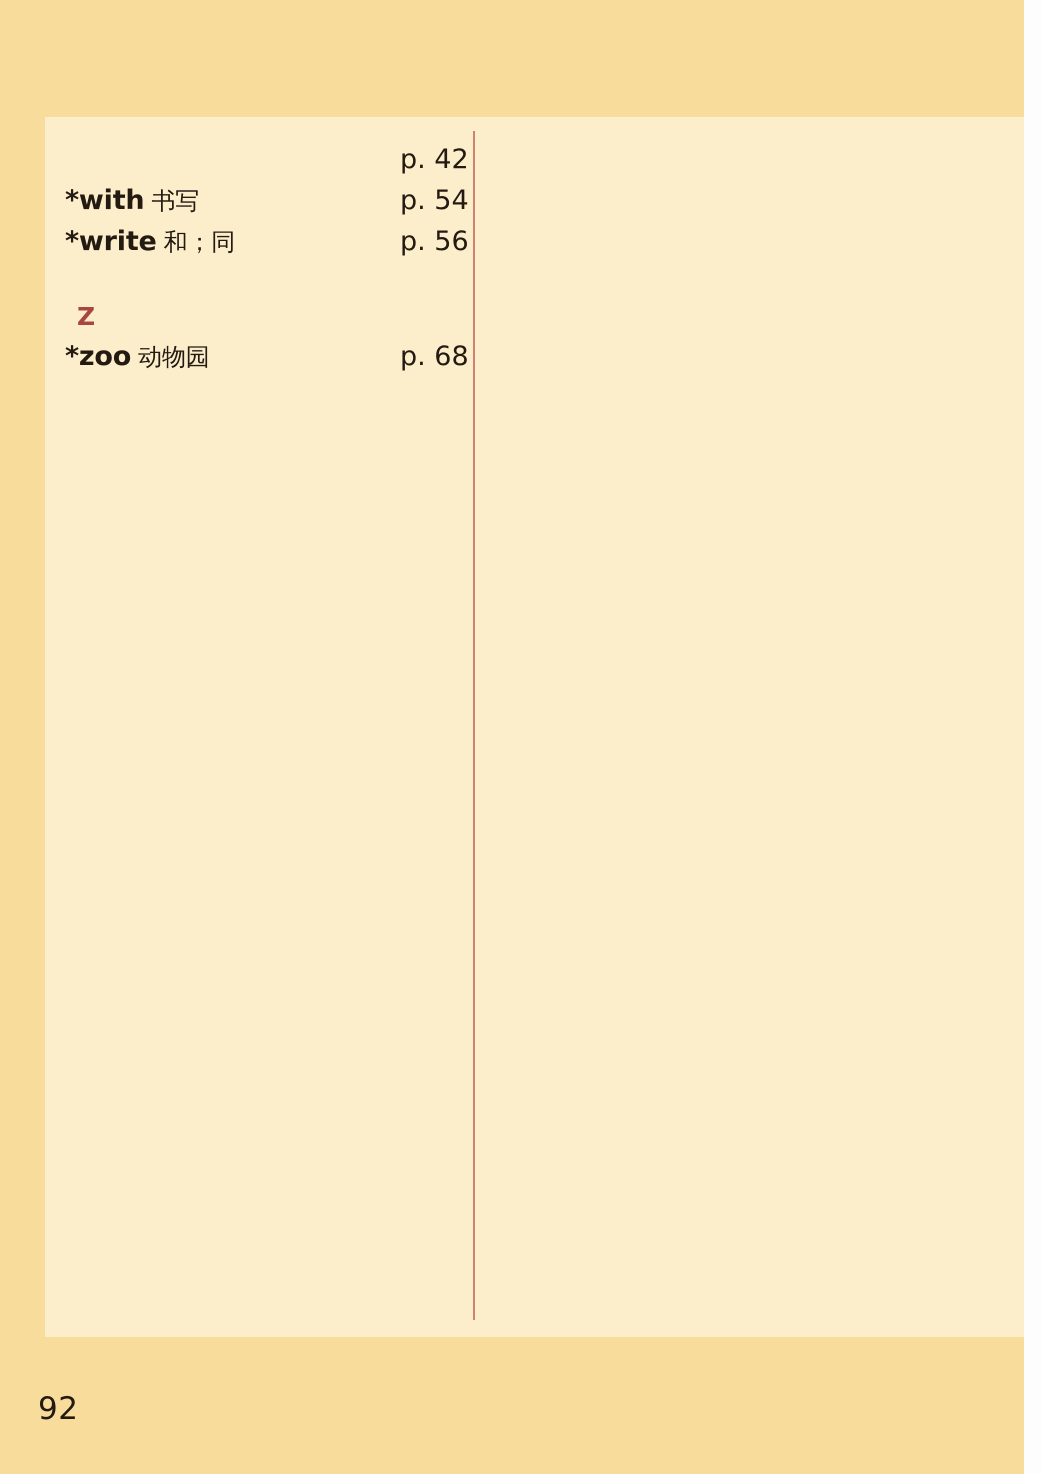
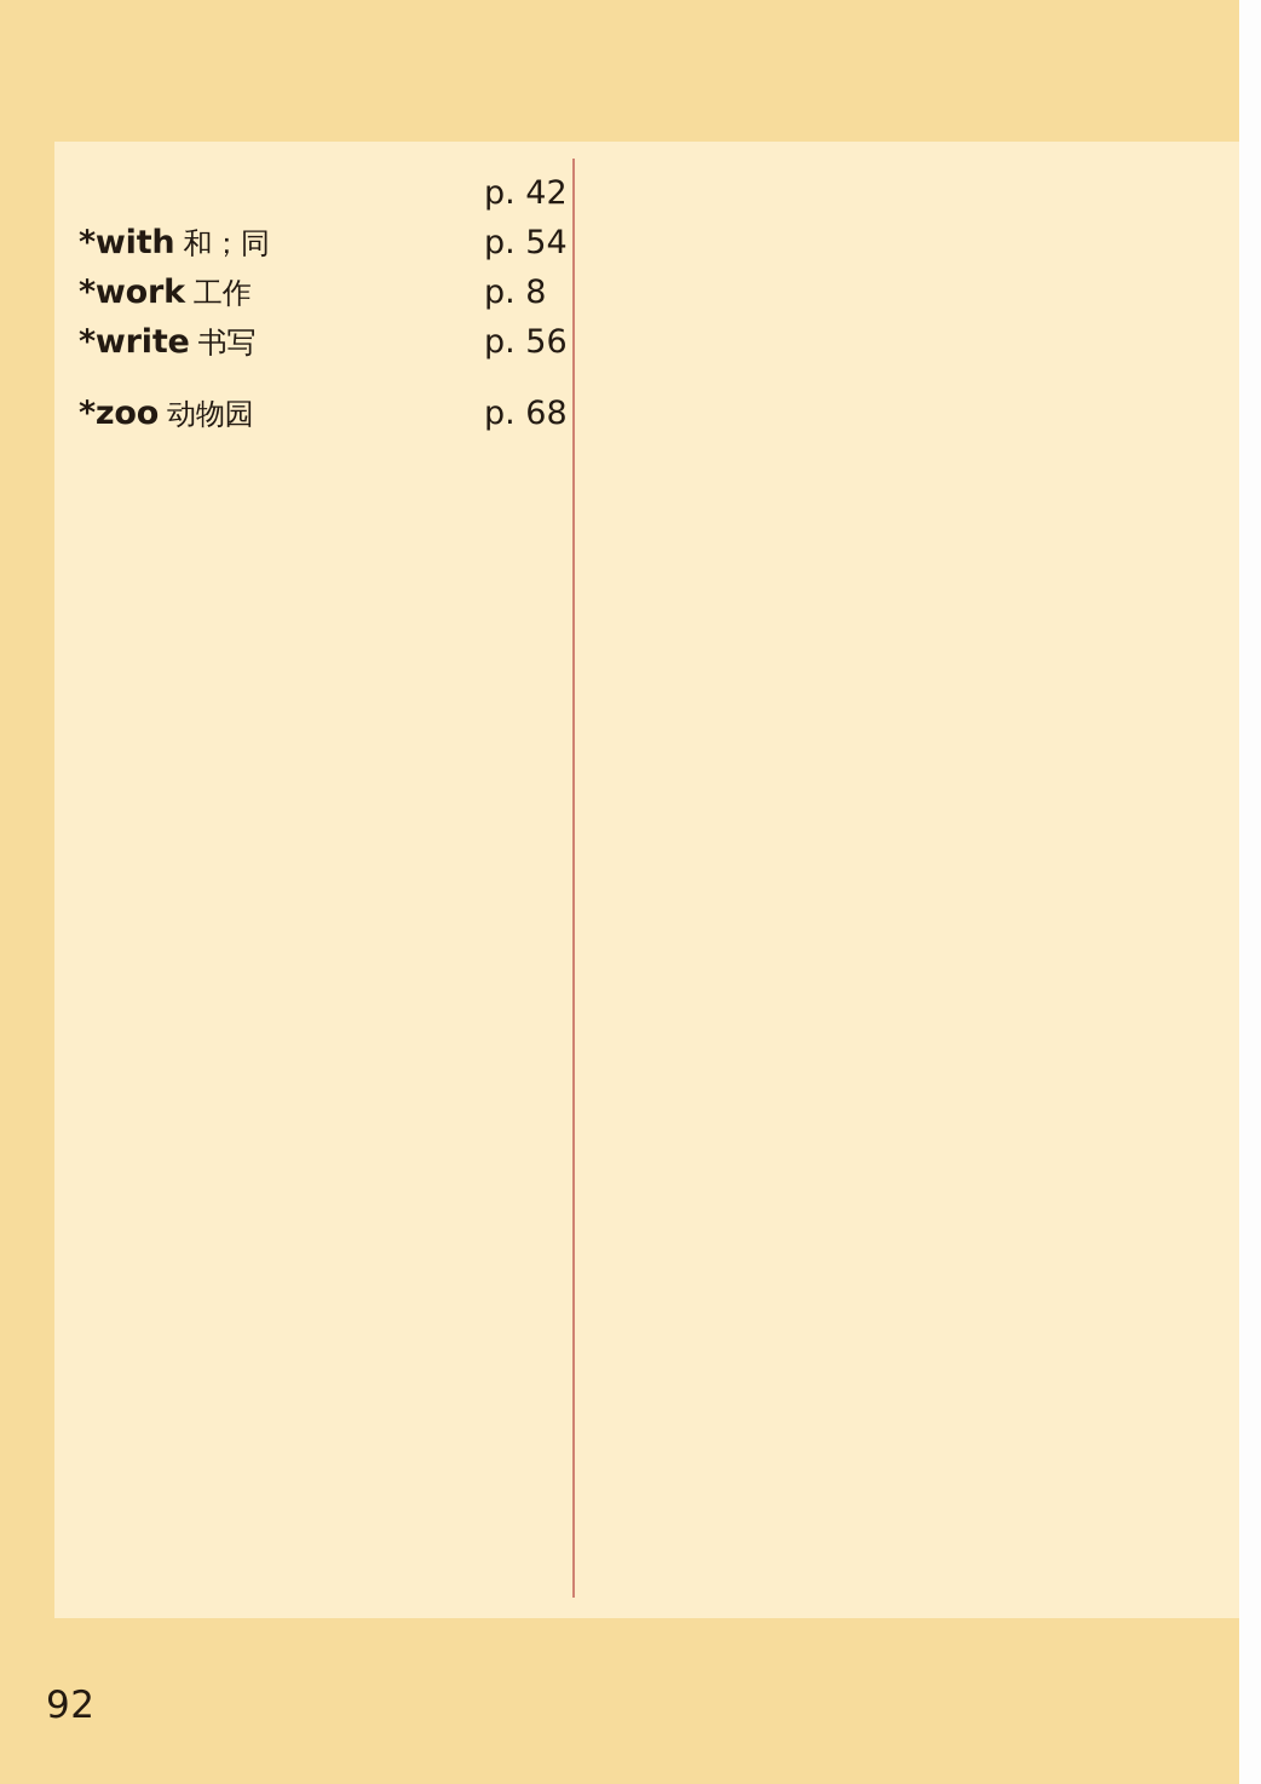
  p. 42
- *with 书写
+ *with 和；同
  p. 54
+ *work 工作
+ p. 8
- *write 和；同
+ *write 书写
  p. 56
- Z
  *zoo 动物园
  p. 68
  92
